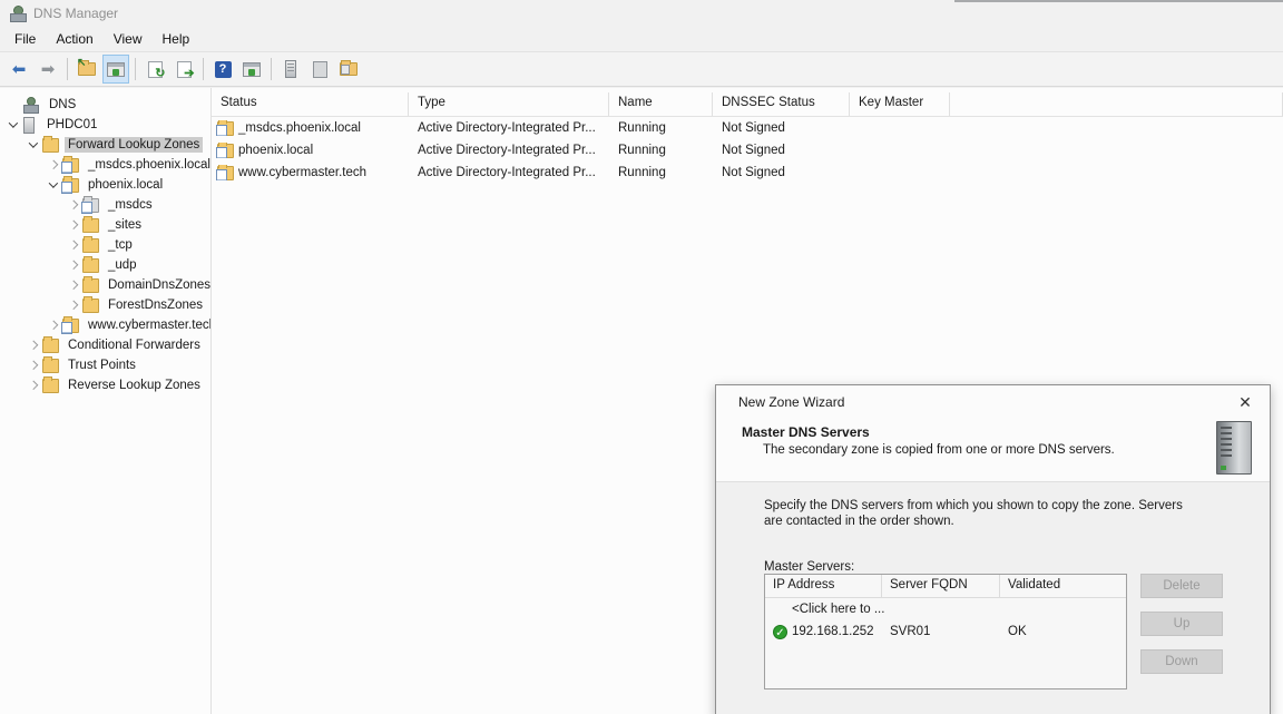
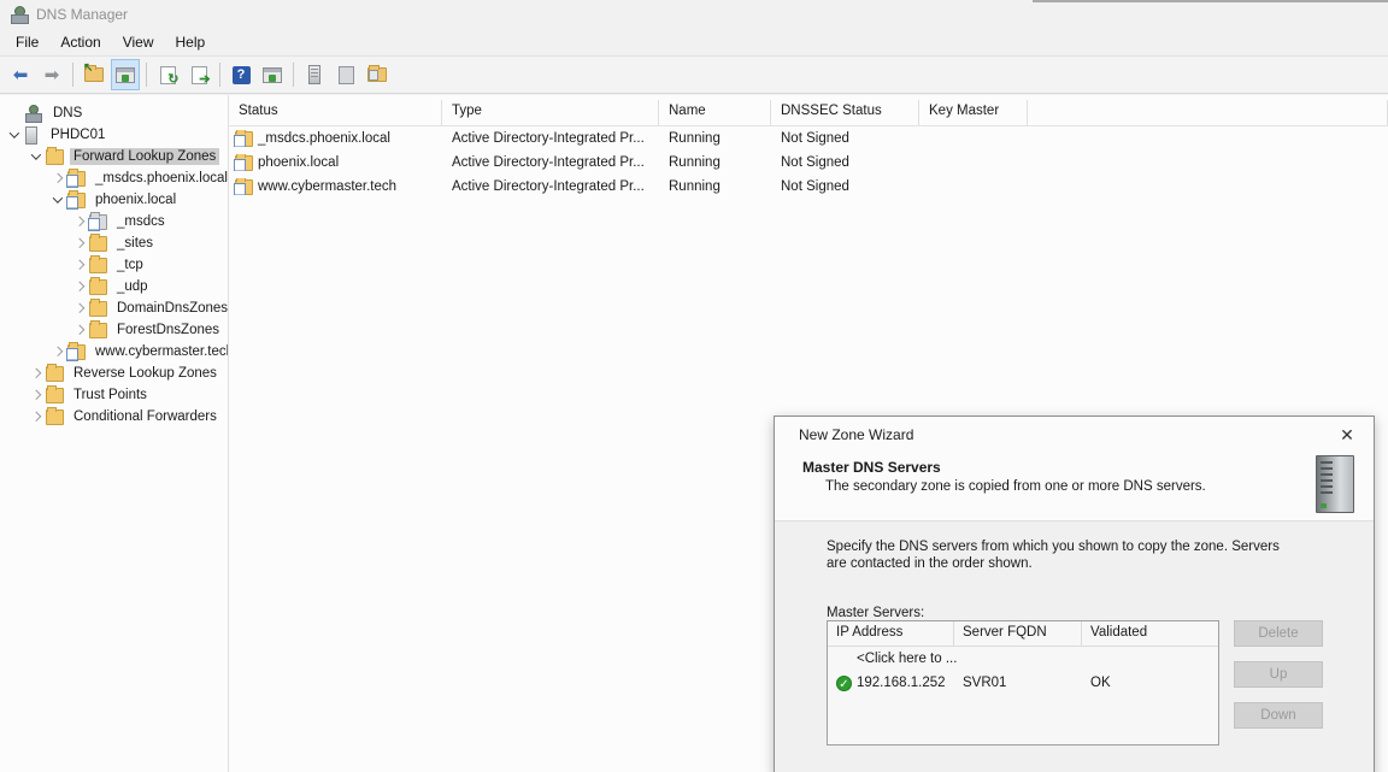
  DNS Manager
  File
  Action
  View
  Help
  ⬅
  ➡
  ↖
  ↻
  ➔
  ?
  DNS
  PHDC01
  Forward Lookup Zones
  _msdcs.phoenix.local
  phoenix.local
  _msdcs
  _sites
  _tcp
  _udp
  DomainDnsZones
  ForestDnsZones
  www.cybermaster.tec
- Conditional Forwarders
+ Reverse Lookup Zones
  Trust Points
- Reverse Lookup Zones
+ Conditional Forwarders
  Status
  Type
  Name
  DNSSEC Status
  Key Master
  _msdcs.phoenix.local
  Active Directory-Integrated Pr...
  Running
  Not Signed
  phoenix.local
  Active Directory-Integrated Pr...
  Running
  Not Signed
  www.cybermaster.tech
  Active Directory-Integrated Pr...
  Running
  Not Signed
  New Zone Wizard
  ✕
  Master DNS Servers
  The secondary zone is copied from one or more DNS servers.
  Specify the DNS servers from which you shown to copy the zone. Servers are contacted in the order shown.
  Master Servers:
  IP Address
  Server FQDN
  Validated
  <Click here to ...
  ✓
  192.168.1.252
  SVR01
  OK
  Delete
  Up
  Down
